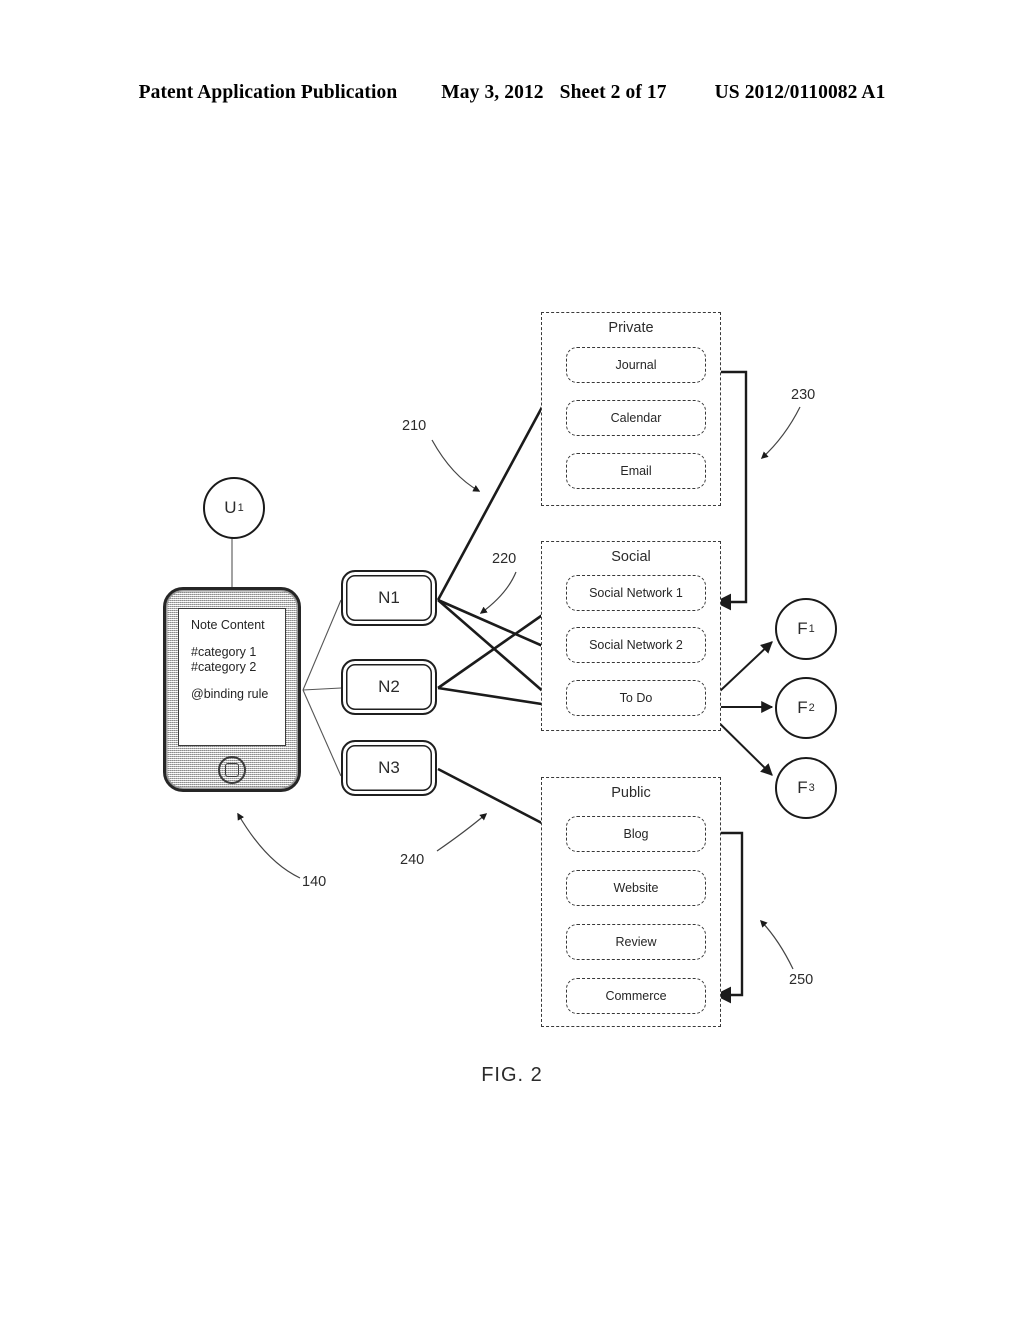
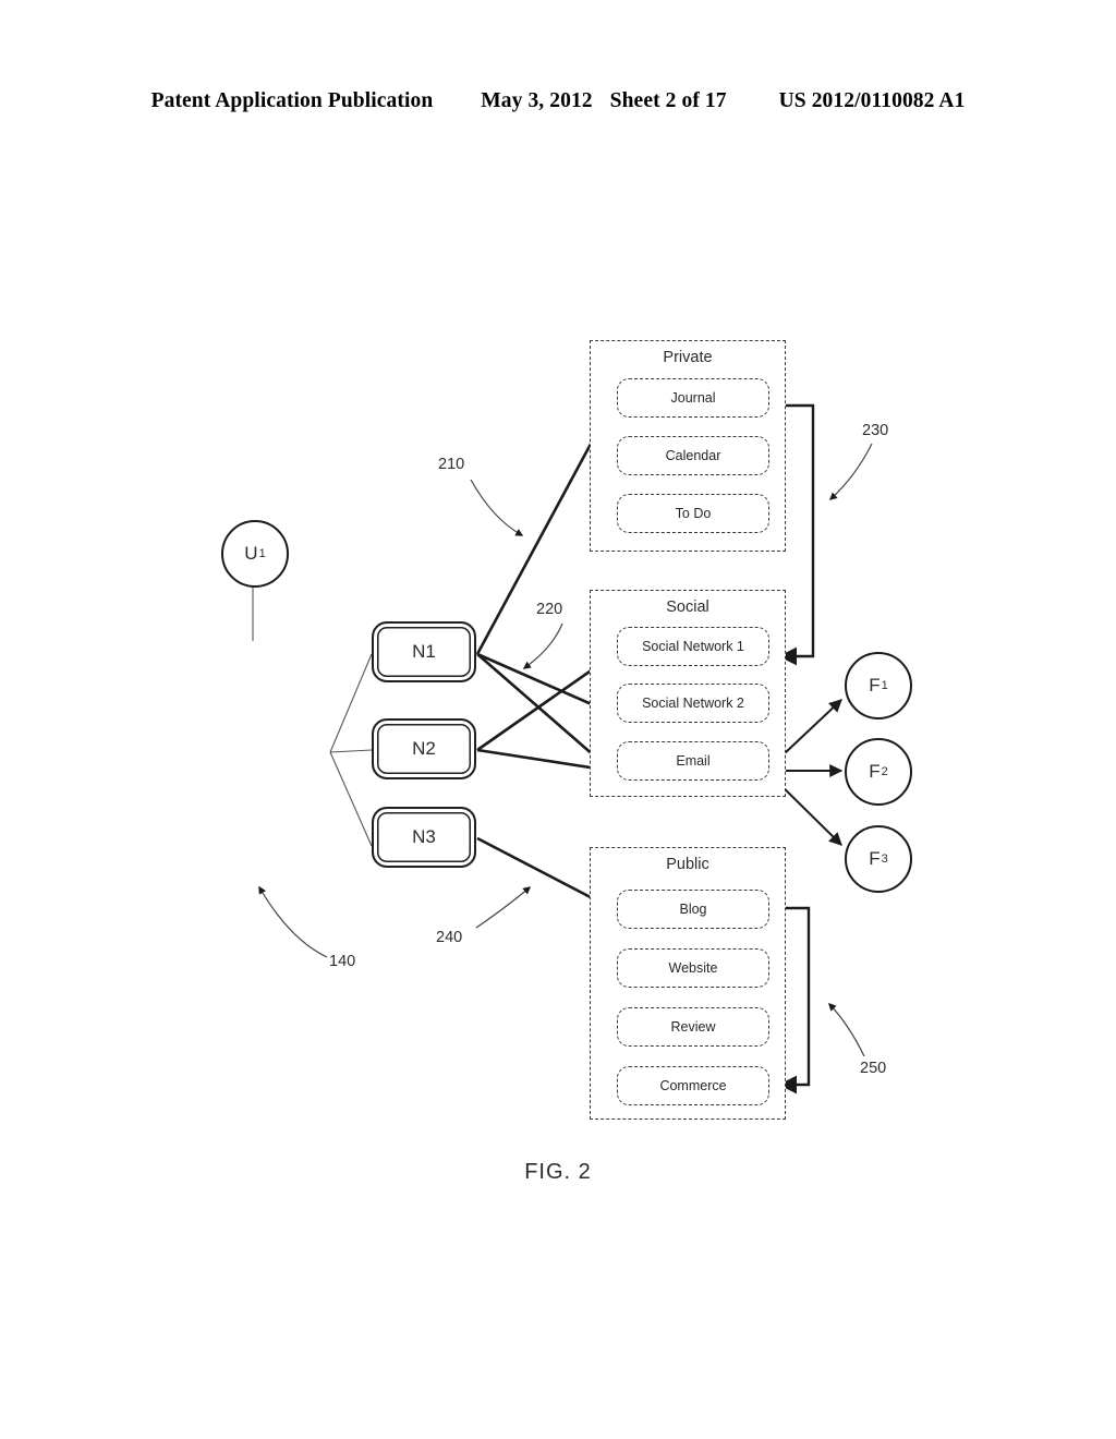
  Patent Application Publication
  May 3, 2012
  Sheet 2 of 17
  US 2012/0110082 A1
  U
  1
- Note Content
- #category 1
- #category 2
- @binding rule
  N
  1
  N
  2
  N
  3
  Private
  Journal
  Calendar
- Email
+ To Do
  Social
  Social Network 1
  Social Network 2
- To Do
+ Email
  Public
  Blog
  Website
  Review
  Commerce
  F
  1
  F
  2
  F
  3
  210
  220
  230
  240
  250
  140
  FIG. 2
